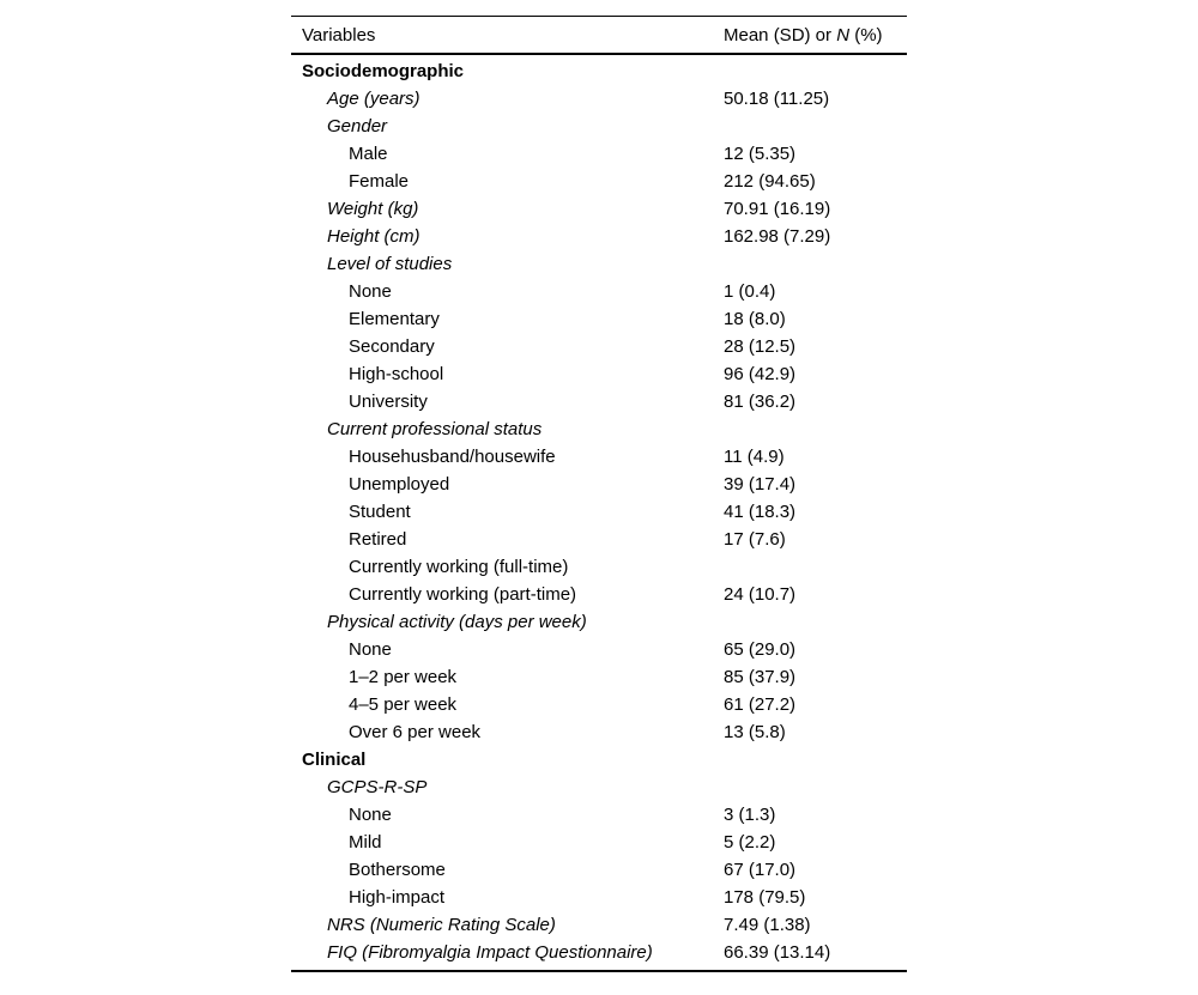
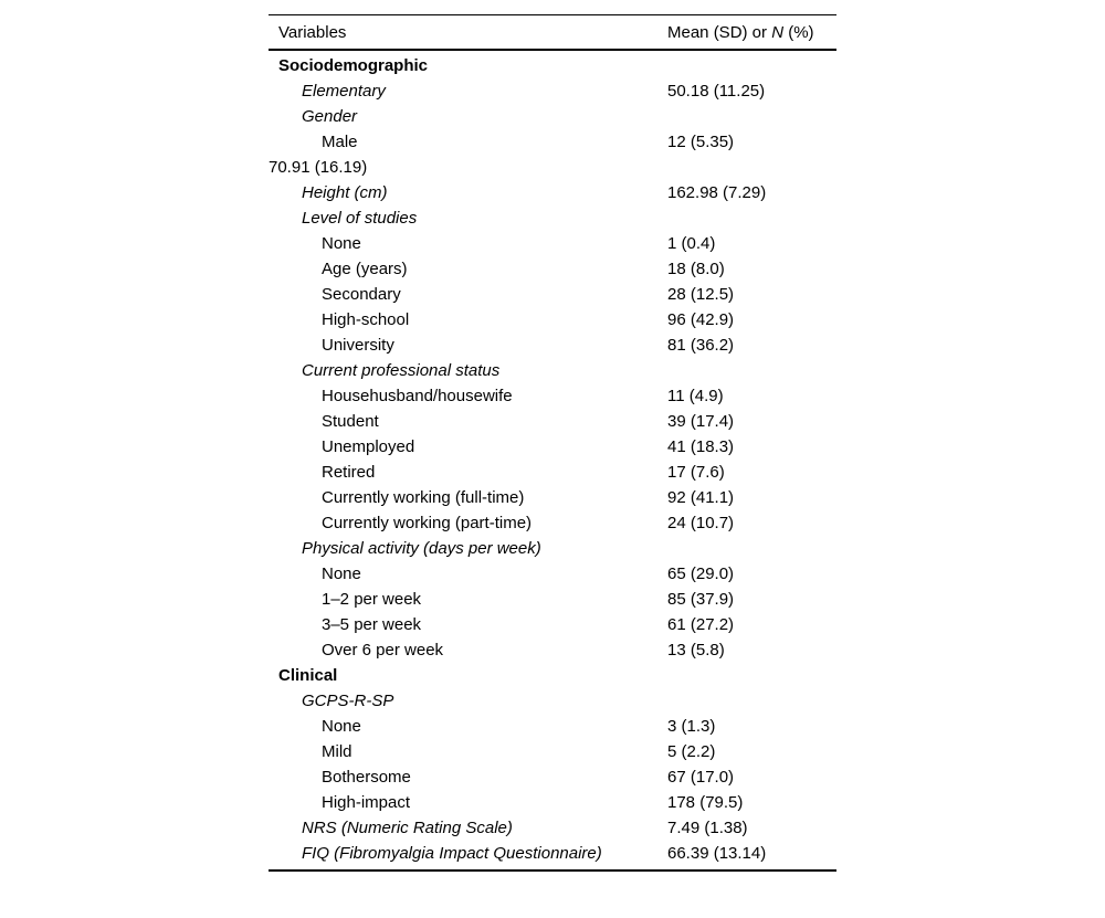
  Variables
  Mean (SD) or N (%)
  Sociodemographic
- Age (years)
+ Elementary
  50.18 (11.25)
  Gender
  Male
  12 (5.35)
- Female
- 212 (94.65)
- Weight (kg)
  70.91 (16.19)
  Height (cm)
  162.98 (7.29)
  Level of studies
  None
  1 (0.4)
- Elementary
+ Age (years)
  18 (8.0)
  Secondary
  28 (12.5)
  High-school
  96 (42.9)
  University
  81 (36.2)
  Current professional status
  Househusband/housewife
  11 (4.9)
- Unemployed
+ Student
  39 (17.4)
- Student
+ Unemployed
  41 (18.3)
  Retired
  17 (7.6)
  Currently working (full-time)
+ 92 (41.1)
  Currently working (part-time)
  24 (10.7)
  Physical activity (days per week)
  None
  65 (29.0)
  1–2 per week
  85 (37.9)
- 4–5 per week
+ 3–5 per week
  61 (27.2)
  Over 6 per week
  13 (5.8)
  Clinical
  GCPS-R-SP
  None
  3 (1.3)
  Mild
  5 (2.2)
  Bothersome
  67 (17.0)
  High-impact
  178 (79.5)
  NRS (Numeric Rating Scale)
  7.49 (1.38)
  FIQ (Fibromyalgia Impact Questionnaire)
  66.39 (13.14)
